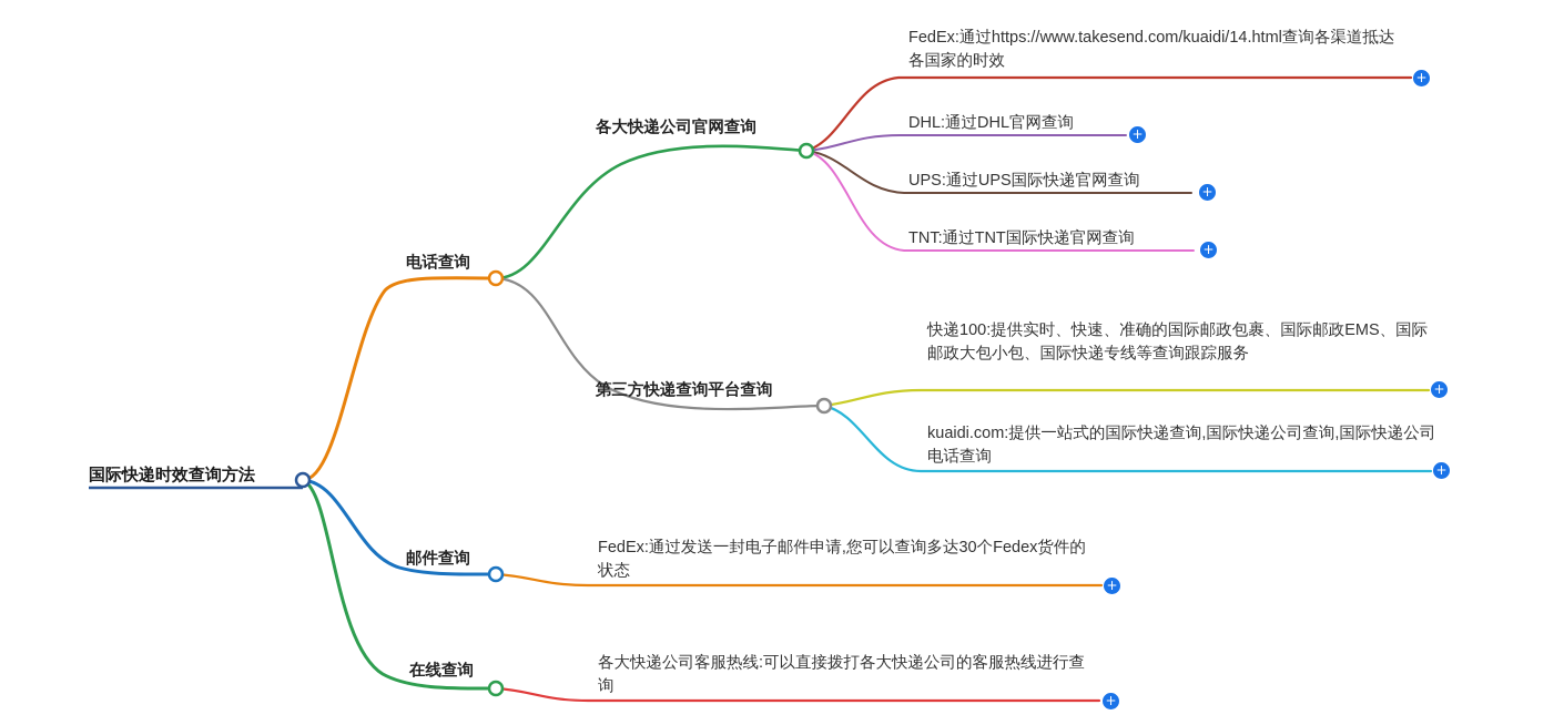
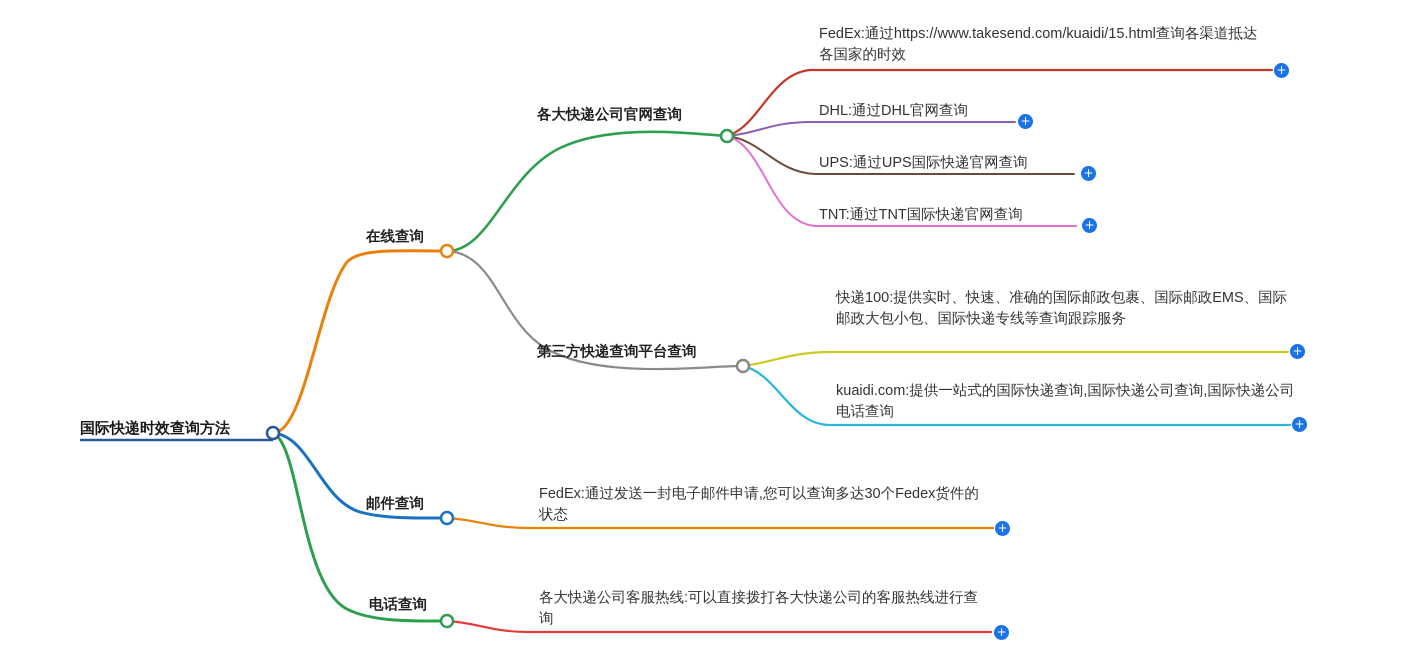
  国际快递时效查询方法
- 电话查询
+ 在线查询
  邮件查询
- 在线查询
+ 电话查询
  各大快递公司官网查询
  第三方快递查询平台查询
- FedEx:通过https://www.takesend.com/kuaidi/14.html查询各渠道抵达各国家的时效
+ FedEx:通过https://www.takesend.com/kuaidi/15.html查询各渠道抵达各国家的时效
  +
  DHL:通过DHL官网查询
  +
  UPS:通过UPS国际快递官网查询
  +
  TNT:通过TNT国际快递官网查询
  +
  快递100:提供实时、快速、准确的国际邮政包裹、国际邮政EMS、国际邮政大包小包、国际快递专线等查询跟踪服务
  +
  kuaidi.com:提供一站式的国际快递查询,国际快递公司查询,国际快递公司电话查询
  +
  FedEx:通过发送一封电子邮件申请,您可以查询多达30个Fedex货件的状态
  +
  各大快递公司客服热线:可以直接拨打各大快递公司的客服热线进行查询
  +
